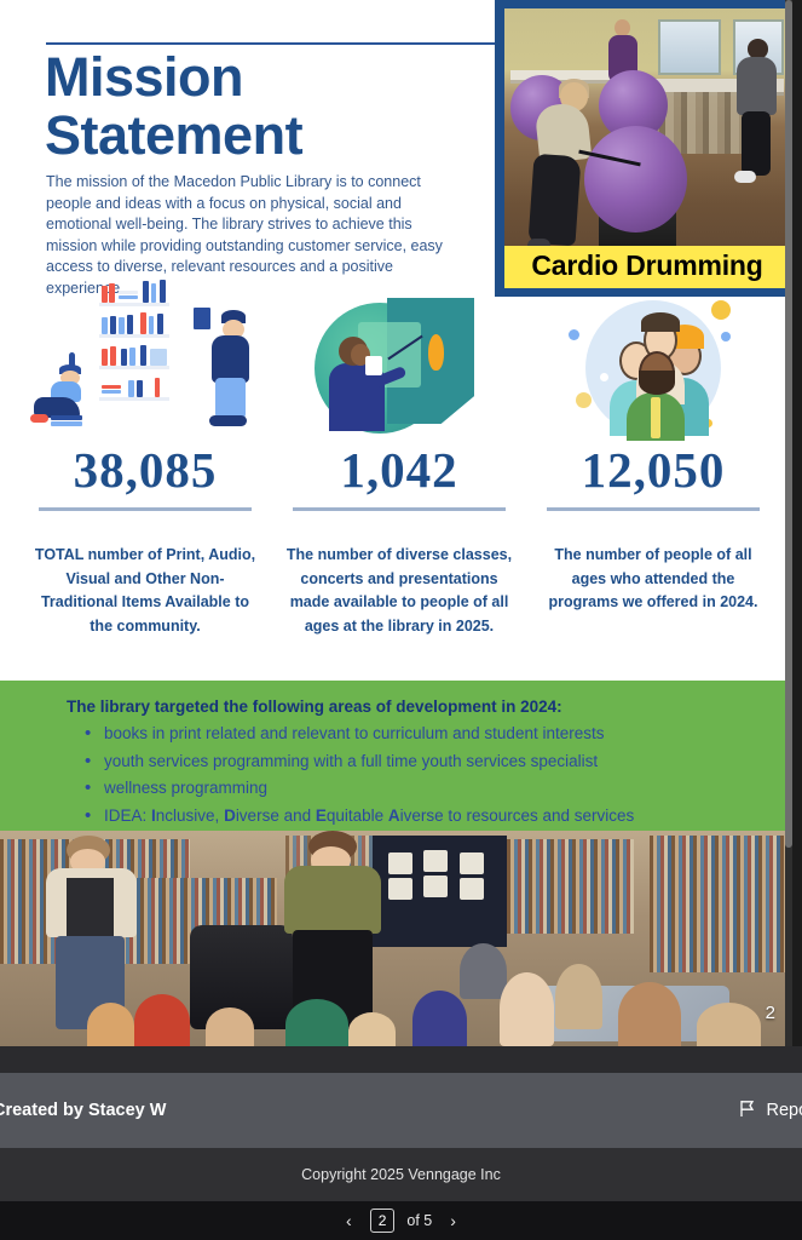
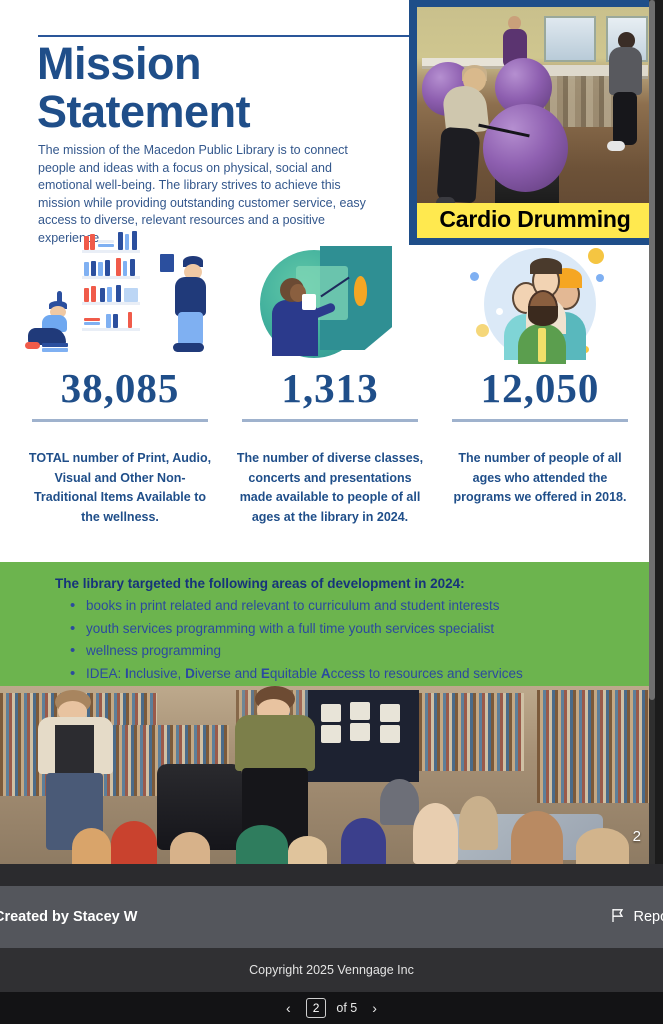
  Mission
  Statement
  The mission of the Macedon Public Library is to connect people and ideas with a focus on physical, social and emotional well-being. The library strives to achieve this mission while providing outstanding customer service, easy access to diverse, relevant resources and a positive experiene.
  Cardio Drumming
  38,085
- TOTAL number of Print, Audio, Visual and Other Non-Traditional Items Available to the community.
+ TOTAL number of Print, Audio, Visual and Other Non-Traditional Items Available to the wellness.
- 1,042
+ 1,313
- The number of diverse classes, concerts and presentations made available to people of all ages at the library in 2025.
+ The number of diverse classes, concerts and presentations made available to people of all ages at the library in 2024.
  12,050
- The number of people of all ages who attended the programs we offered in 2024.
+ The number of people of all ages who attended the programs we offered in 2018.
  The library targeted the following areas of development in 2024:
  books in print related and relevant to curriculum and student interests
  youth services programming with a full time youth services specialist
  wellness programming
- IDEA: Inclusive, Diverse and Equitable Aiverse to resources and services
+ IDEA: Inclusive, Diverse and Equitable Access to resources and services
  2
  reated by Stacey W
  Copyright 2025 Venngage Inc
  ‹
  2
  of 5
  ›
